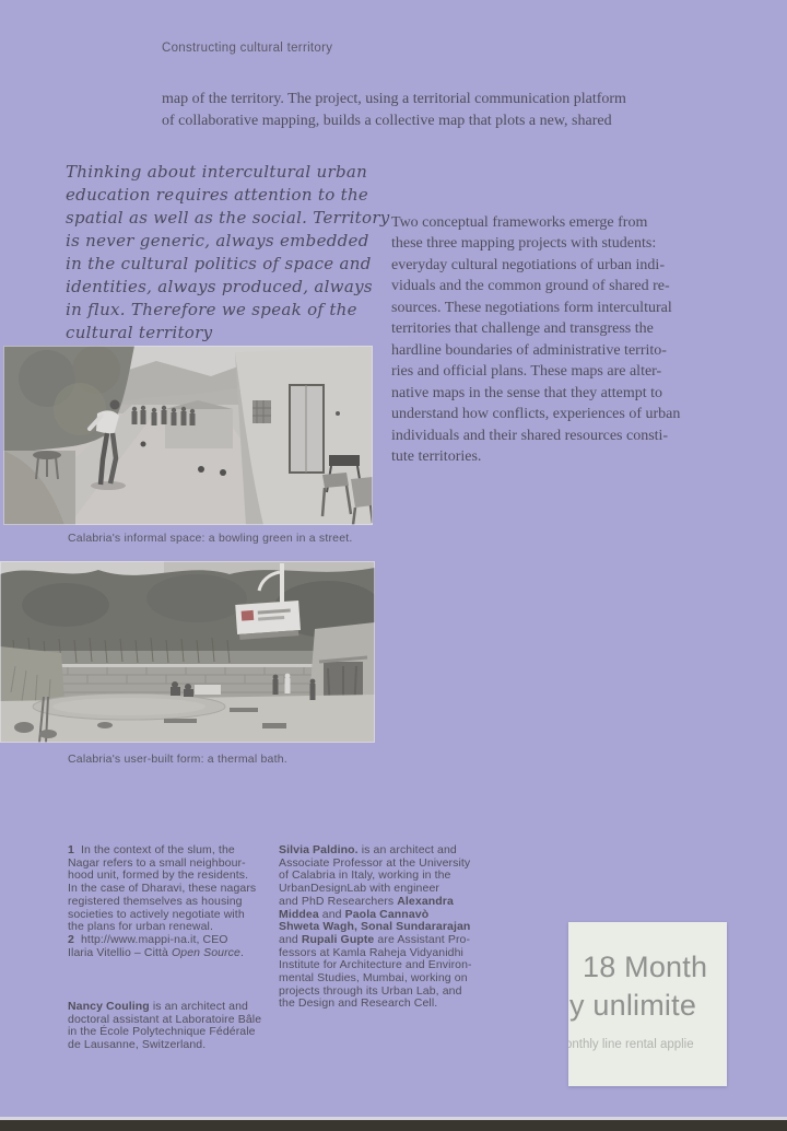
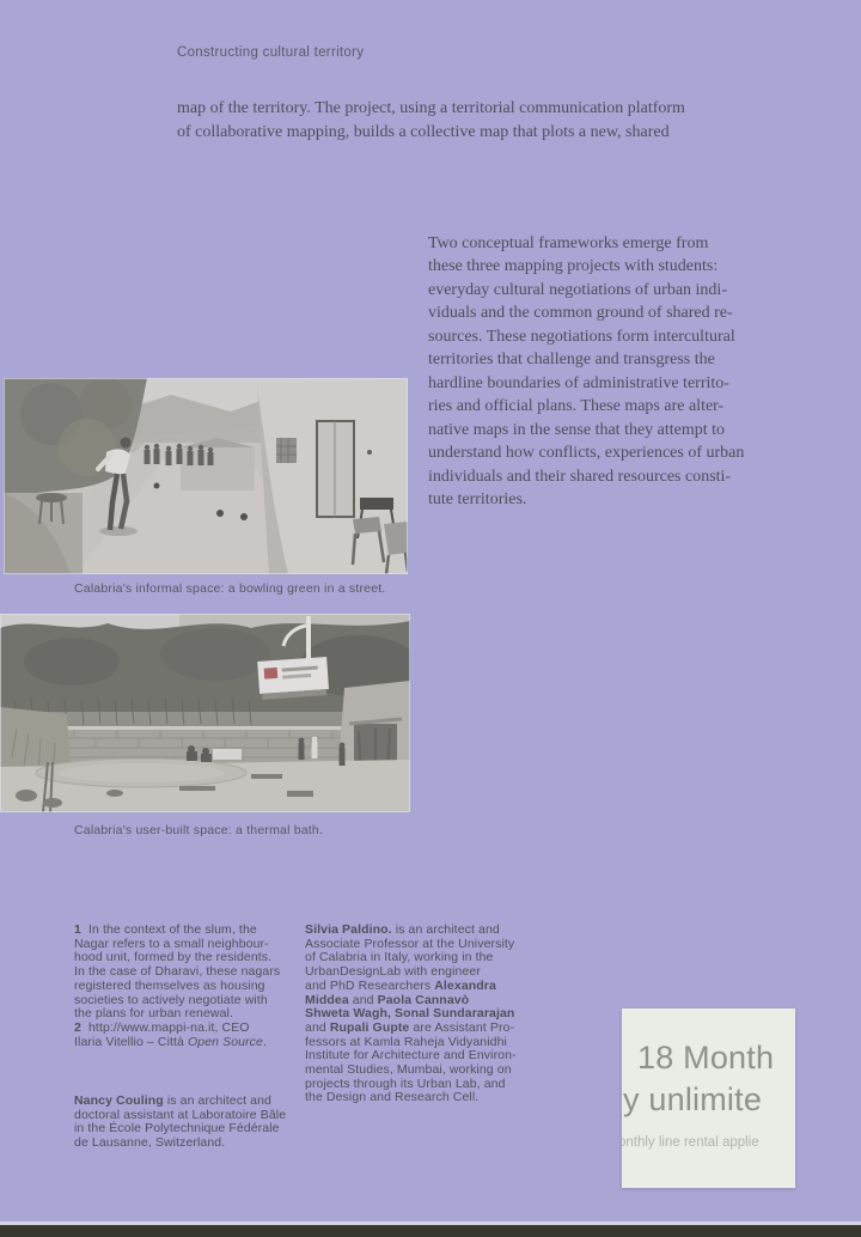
  Constructing cultural territory
  map of the territory. The project, using a territorial communication platform
  of collaborative mapping, builds a collective map that plots a new, shared
- Thinking about intercultural urban
- education requires attention to the
- spatial as well as the social. Territory
- is never generic, always embedded
- in the cultural politics of space and
- identities, always produced, always
- in flux. Therefore we speak of the
- cultural territory
  Two conceptual frameworks emerge from
  these three mapping projects with students:
  everyday cultural negotiations of urban indi-
  viduals and the common ground of shared re-
  sources. These negotiations form intercultural
  territories that challenge and transgress the
  hardline boundaries of administrative territo-
  ries and official plans. These maps are alter-
  native maps in the sense that they attempt to
  understand how conflicts, experiences of urban
  individuals and their shared resources consti-
  tute territories.
  Calabria's informal space: a bowling green in a street.
- Calabria's user-built form: a thermal bath.
+ Calabria's user-built space: a thermal bath.
  1 In the context of the slum, the
  Nagar refers to a small neighbour-
  hood unit, formed by the residents.
  In the case of Dharavi, these nagars
  registered themselves as housing
  societies to actively negotiate with
  the plans for urban renewal.
  2 http://www.mappi-na.it, CEO
  Ilaria Vitellio – Città Open Source.
  Nancy Couling is an architect and
  doctoral assistant at Laboratoire Bâle
  in the École Polytechnique Fédérale
  de Lausanne, Switzerland.
  Silvia Paldino. is an architect and
  Associate Professor at the University
  of Calabria in Italy, working in the
  UrbanDesignLab with engineer
  and PhD Researchers Alexandra
  Middea and Paola Cannavò Shweta Wagh, Sonal Sundararajan
  and Rupali Gupte are Assistant Pro-
  fessors at Kamla Raheja Vidyanidhi
  Institute for Architecture and Environ-
  mental Studies, Mumbai, working on
  projects through its Urban Lab, and
  the Design and Research Cell.
  18 Month
  y unlimite
  onthly line rental applie
